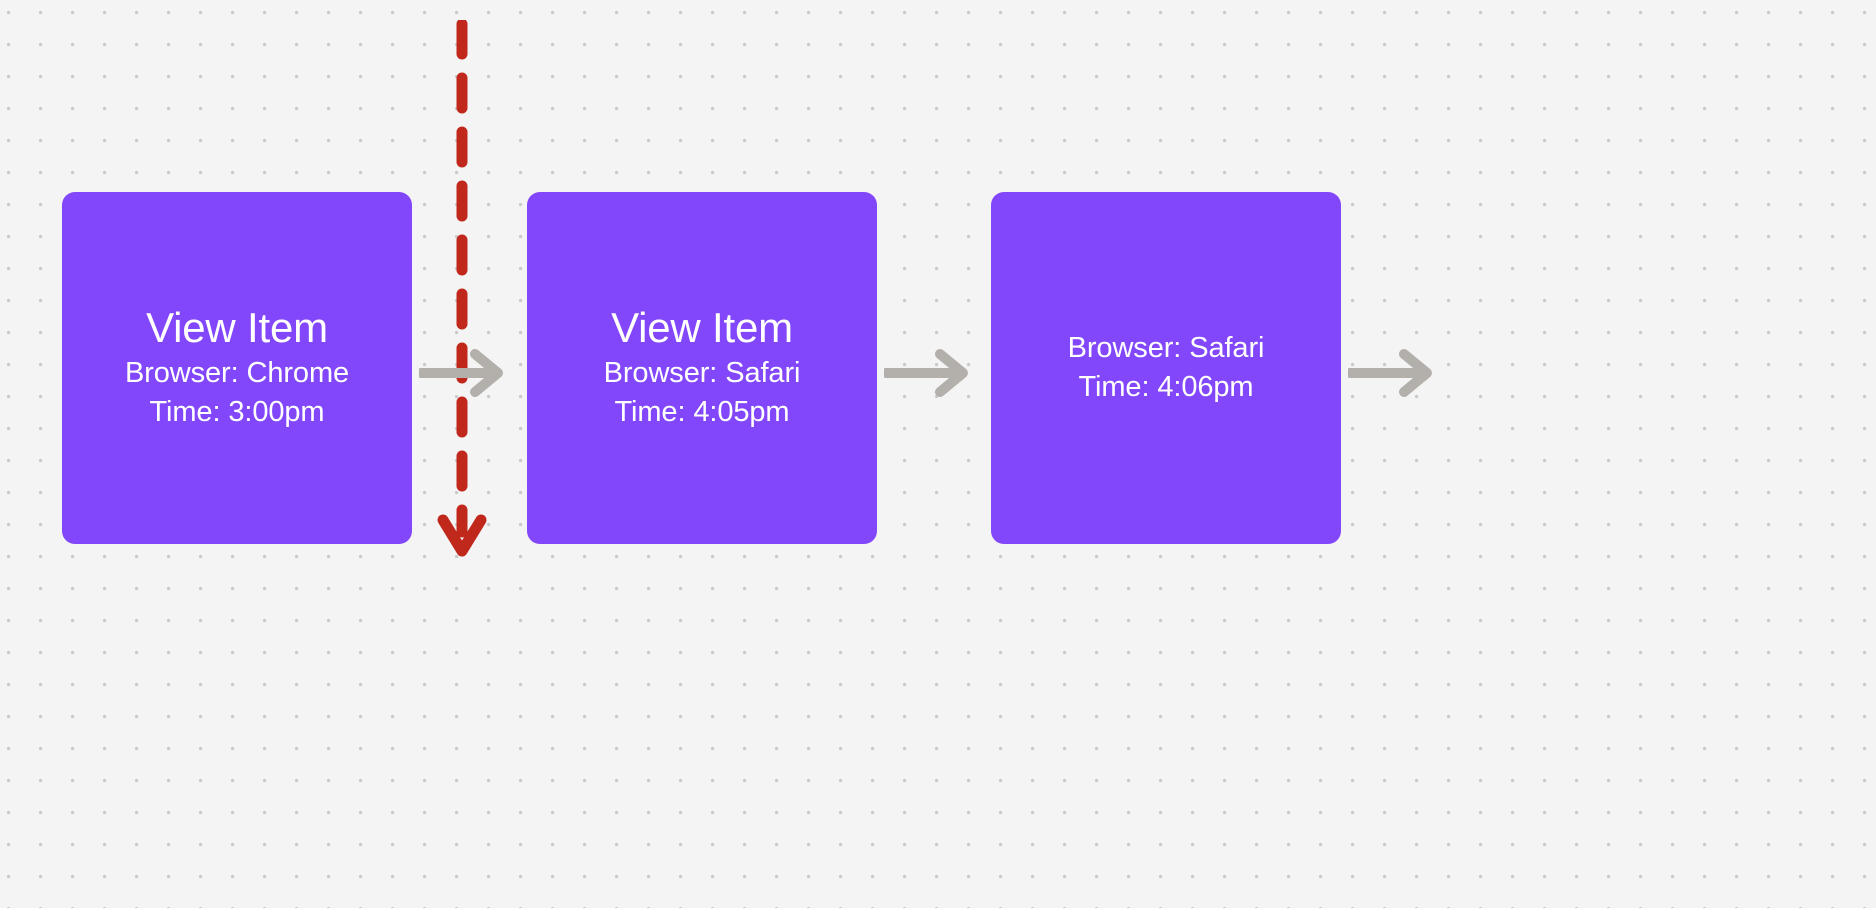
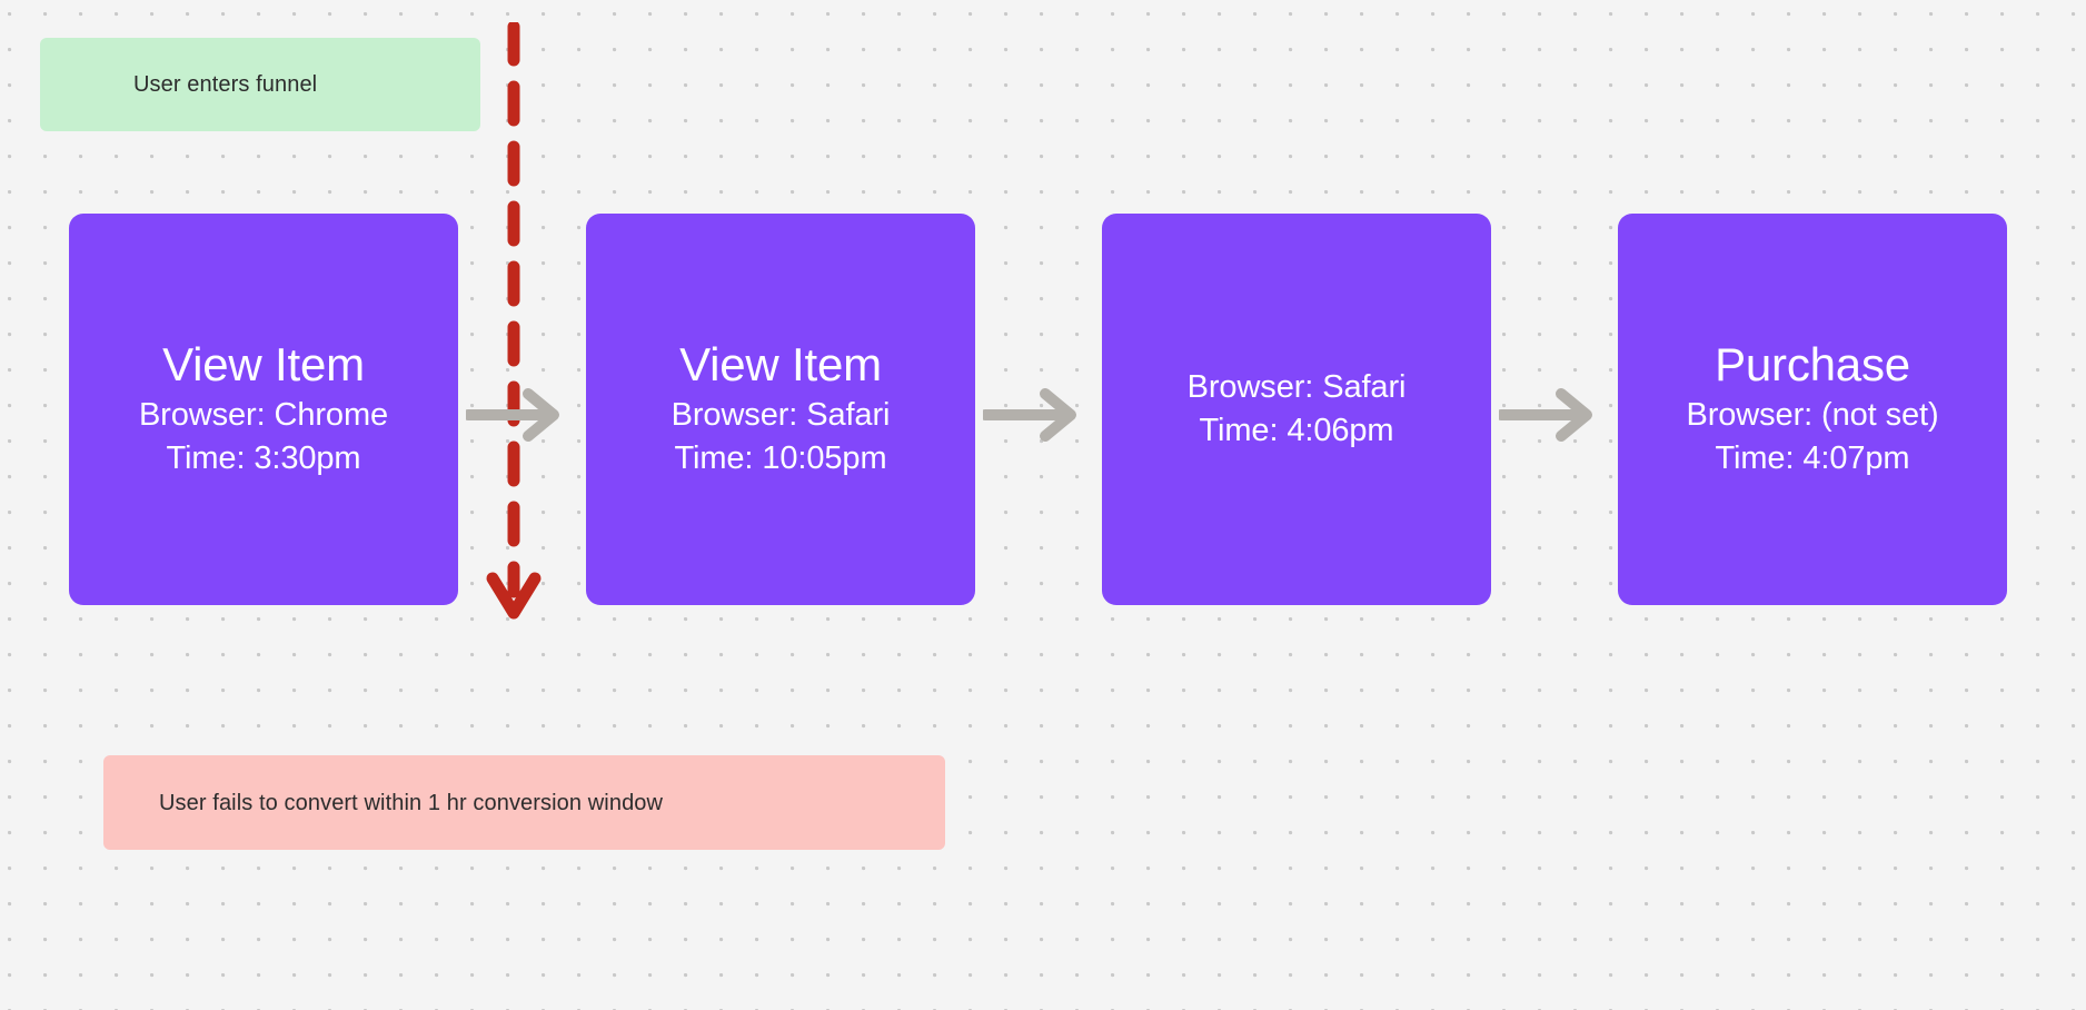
+ User enters funnel
  View Item
  Browser: Chrome
- Time: 3:00pm
+ Time: 3:30pm
  View Item
  Browser: Safari
- Time: 4:05pm
+ Time: 10:05pm
  Browser: Safari
  Time: 4:06pm
+ Purchase
+ Browser: (not set)
+ Time: 4:07pm
+ User fails to convert within 1 hr conversion window
